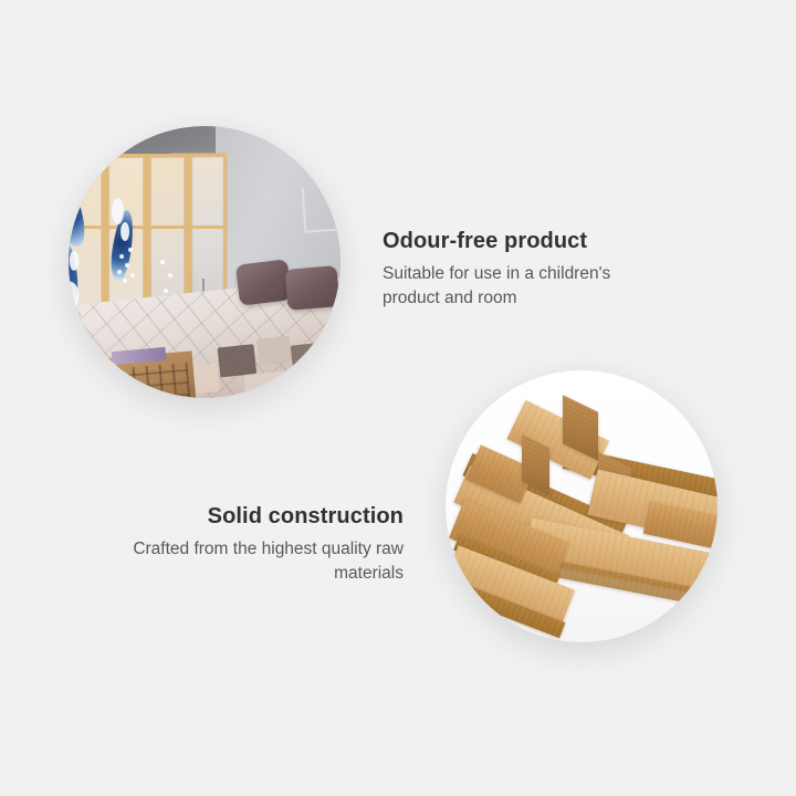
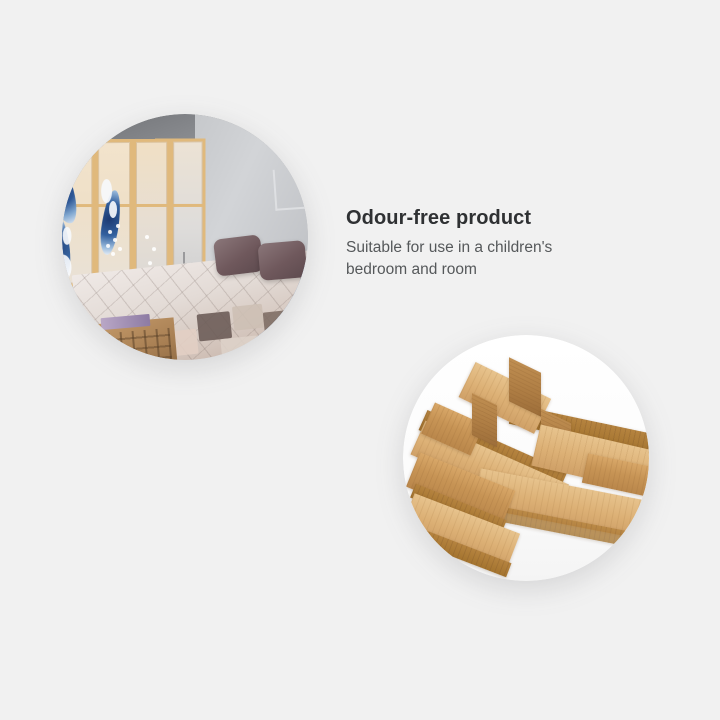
  Odour-free product
- Suitable for use in a children's product and room
+ Suitable for use in a children's bedroom and room
- Solid construction
- Crafted from the highest quality raw materials
